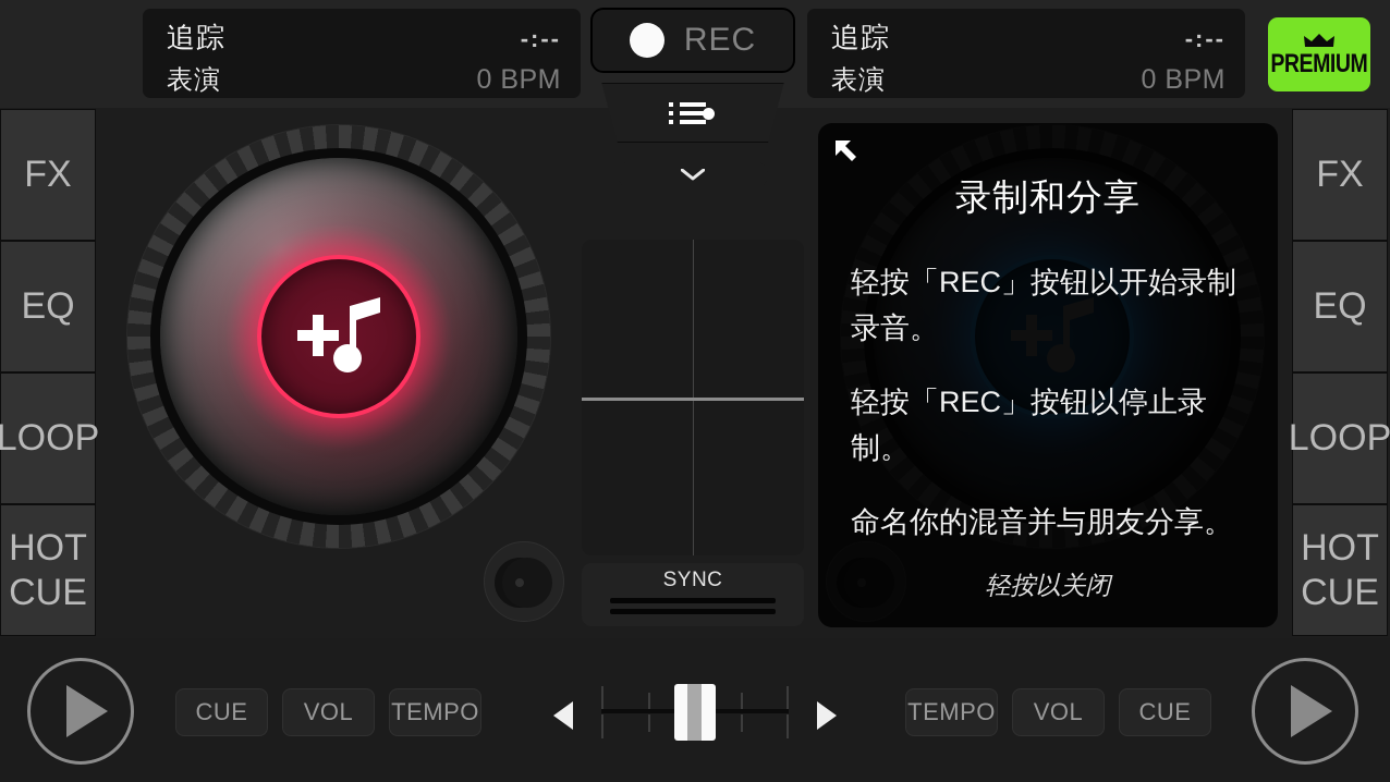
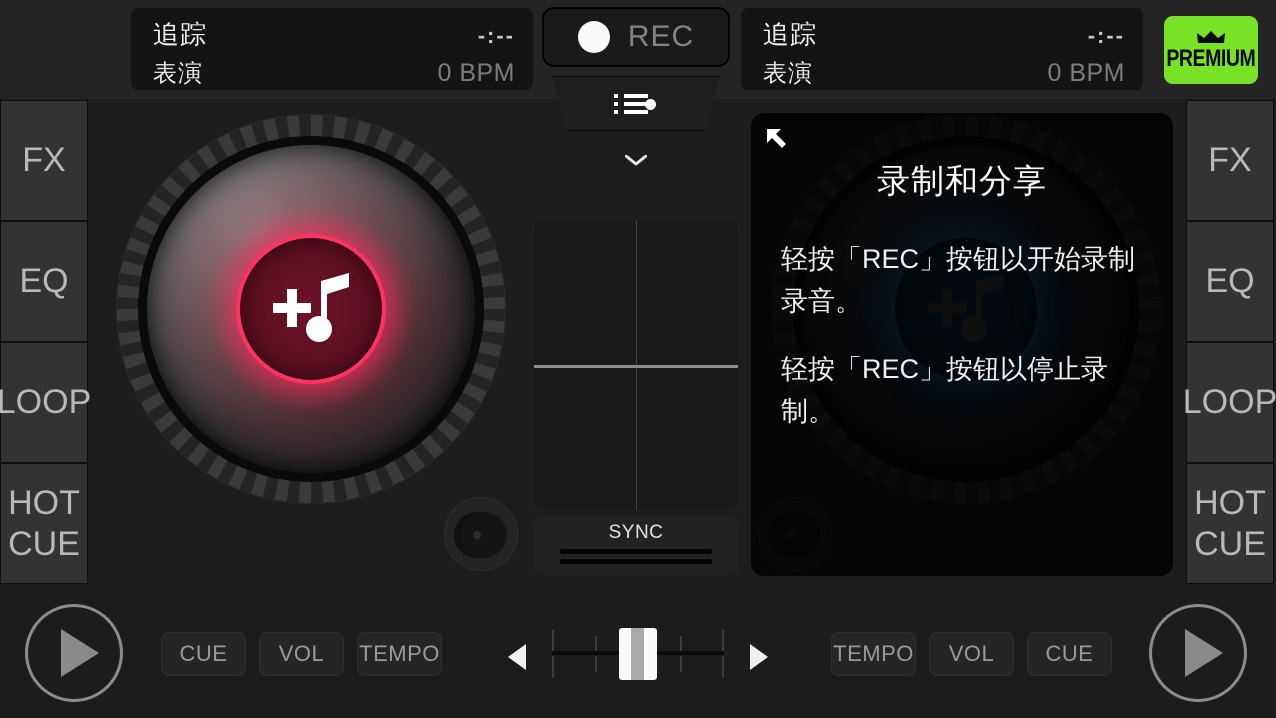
  追踪
  -:--
  表演
  0 BPM
  追踪
  -:--
  表演
  0 BPM
  REC
  PREMIUM
  FX
  EQ
  LOOP
  HOT CUE
  FX
  EQ
  LOOP
  HOT CUE
  SYNC
  CUE
  VOL
  TEMPO
  TEMPO
  VOL
  CUE
  录制和分享
  轻按「REC」按钮以开始录制录音。
  轻按「REC」按钮以停止录制。
- 命名你的混音并与朋友分享。
- 轻按以关闭
